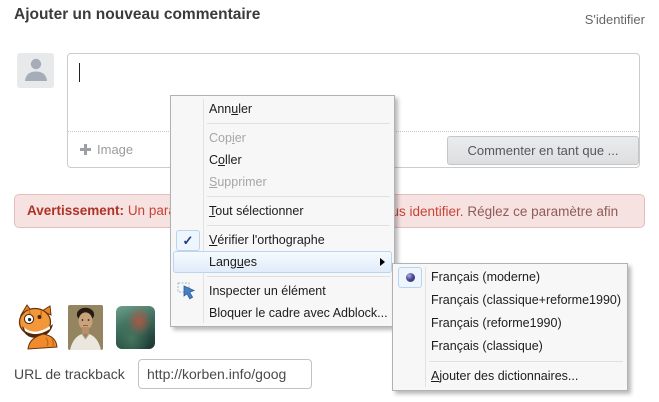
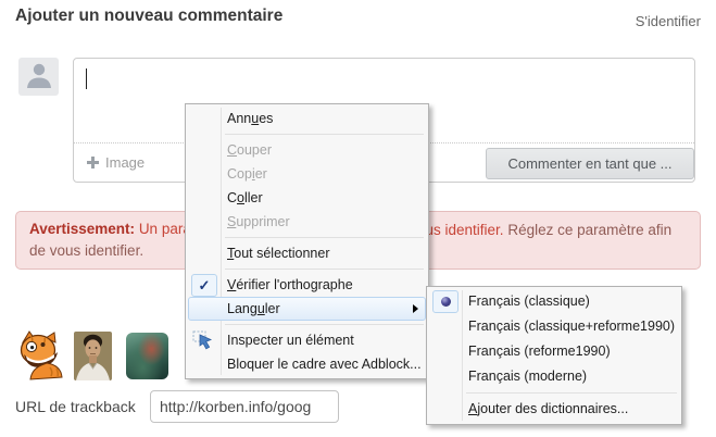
  Ajouter un nouveau commentaire
  S'identifier
  Image
  Commenter en tant que ...
  Avertissement: Un par
  us identifier. Réglez ce paramètre afin
+ de vous identifier.
  URL de trackback
  http://korben.info/goog
- Annuler
+ Annues
+ Couper
  Copier
  Coller
  Supprimer
  Tout sélectionner
  ✓
  Vérifier l'orthographe
- Langues
+ Languler
  Inspecter un élément
  Bloquer le cadre avec Adblock...
- Français (moderne)
+ Français (classique)
  Français (classique+reforme1990)
  Français (reforme1990)
- Français (classique)
+ Français (moderne)
  Ajouter des dictionnaires...
